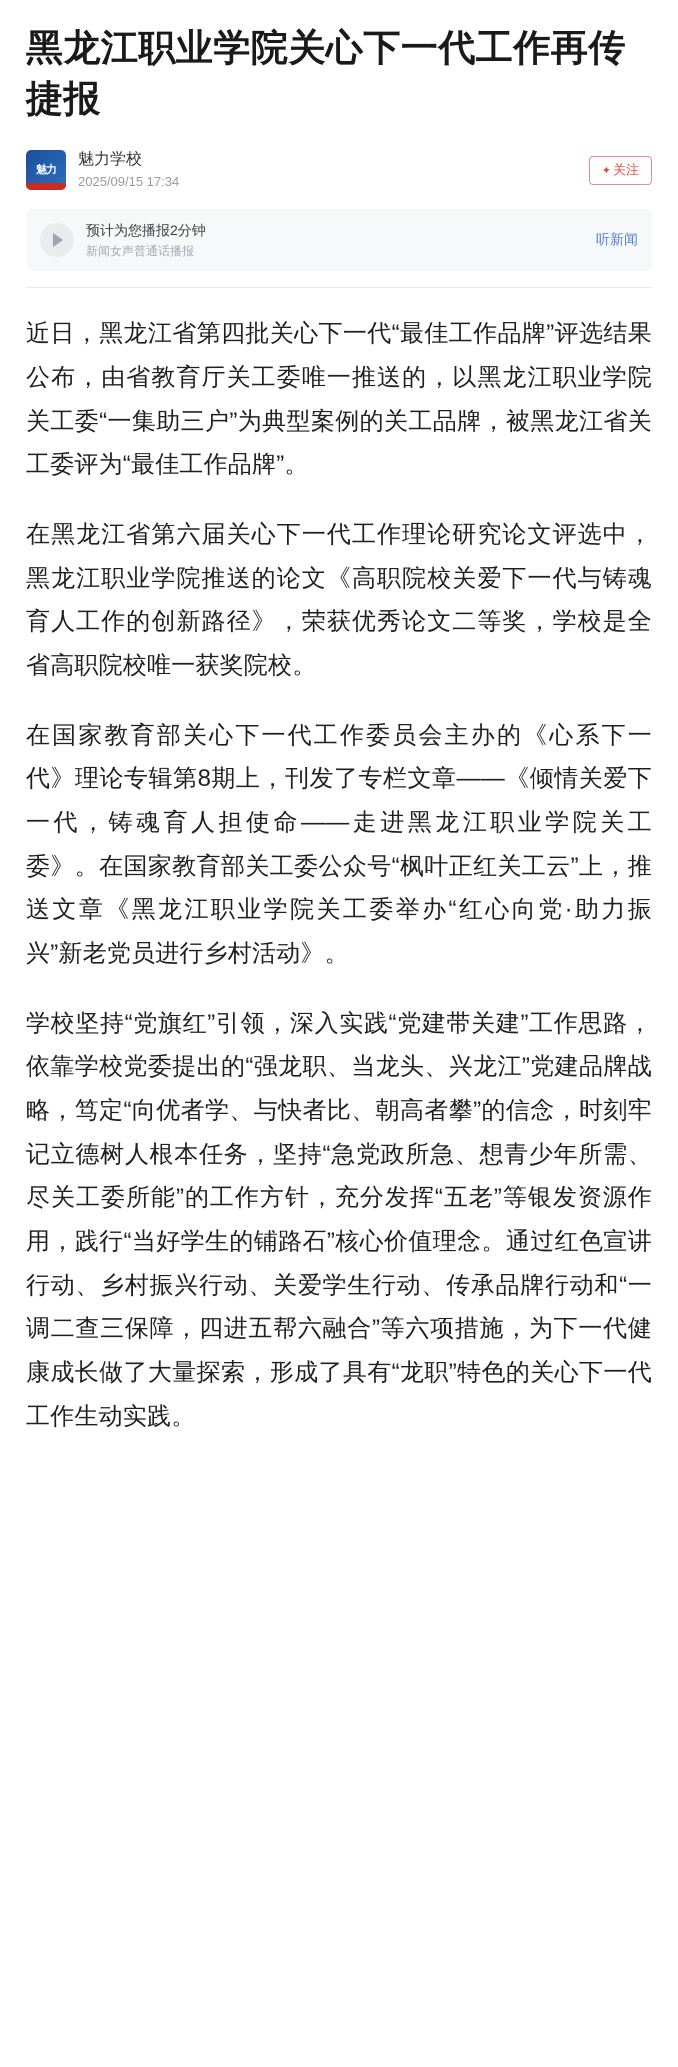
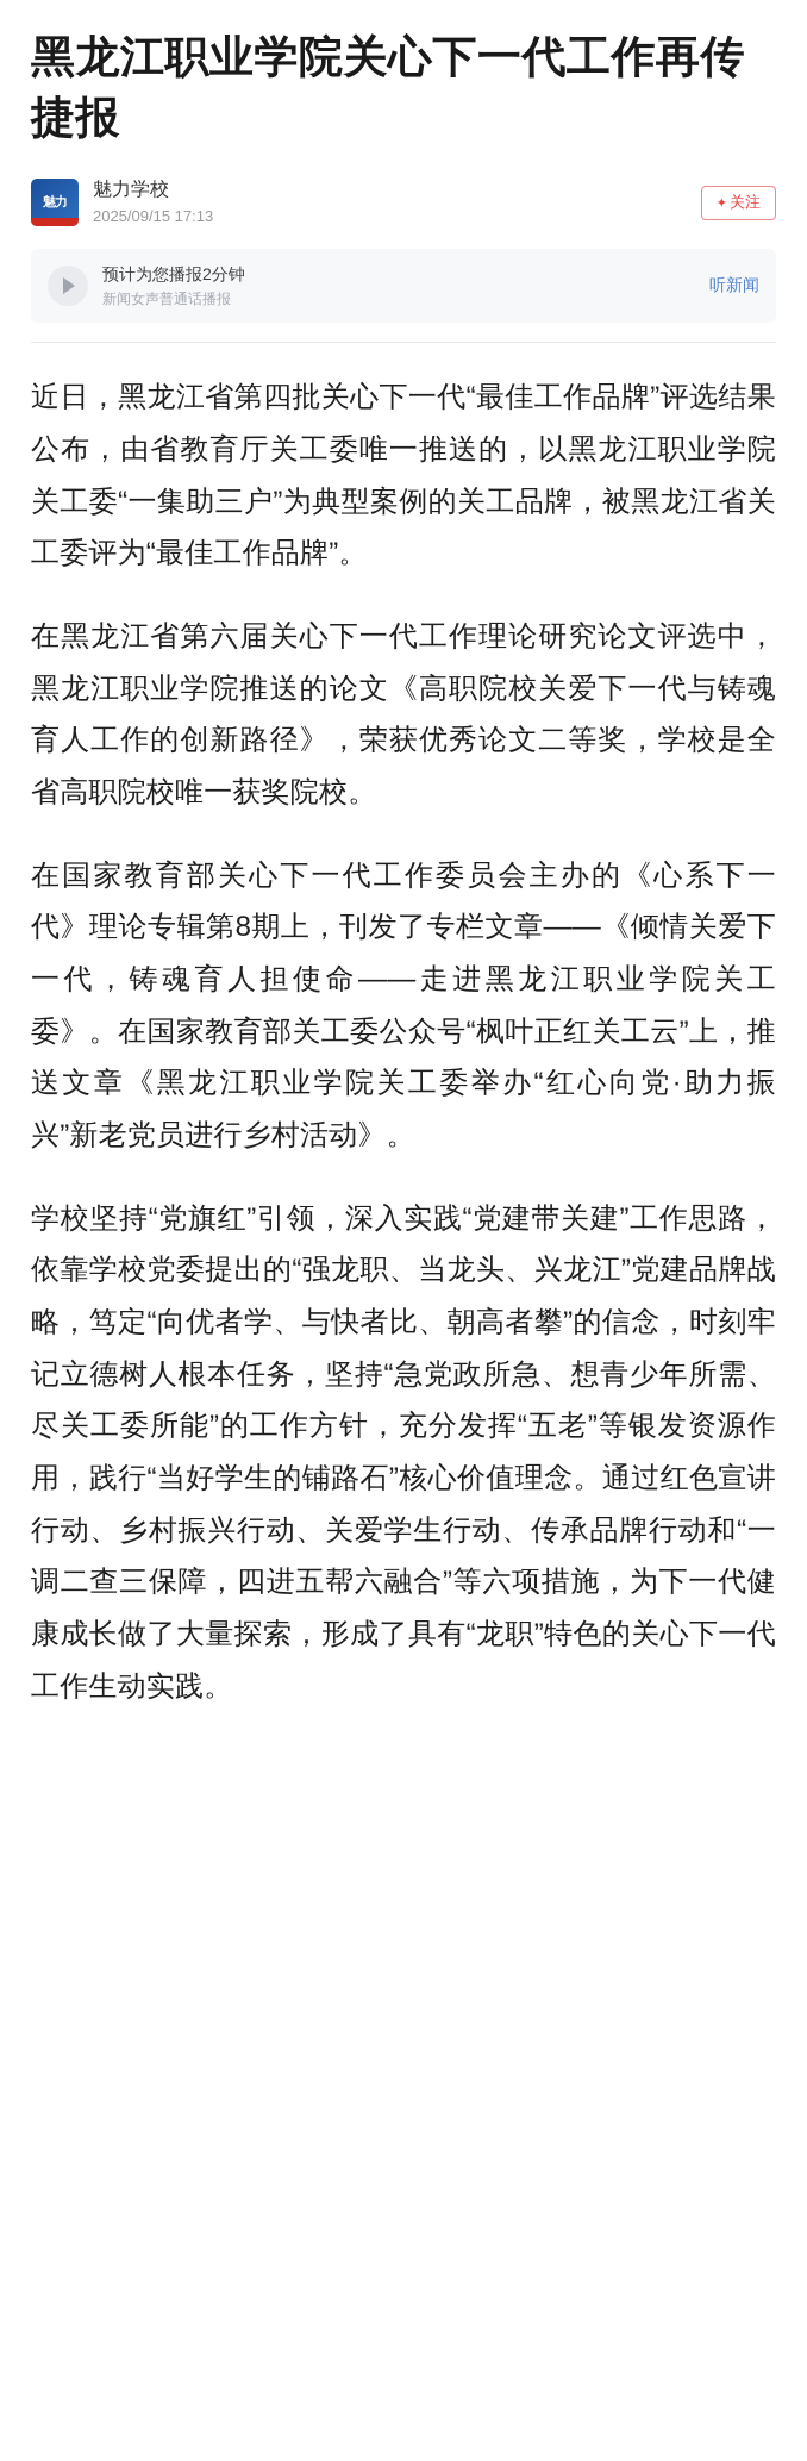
  黑龙江职业学院关心下一代工作再传捷报
  魅力
  魅力学校
- 2025/09/15 17:34
+ 2025/09/15 17:13
  ✦ 关注
  预计为您播报2分钟
  新闻女声普通话播报
  听新闻
  近日，黑龙江省第四批关心下一代“最佳工作品牌”评选结果公布，由省教育厅关工委唯一推送的，以黑龙江职业学院关工委“一集助三户”为典型案例的关工品牌，被黑龙江省关工委评为“最佳工作品牌”。
  在黑龙江省第六届关心下一代工作理论研究论文评选中，黑龙江职业学院推送的论文《高职院校关爱下一代与铸魂育人工作的创新路径》，荣获优秀论文二等奖，学校是全省高职院校唯一获奖院校。
  在国家教育部关心下一代工作委员会主办的《心系下一代》理论专辑第8期上，刊发了专栏文章——《倾情关爱下一代，铸魂育人担使命——走进黑龙江职业学院关工委》。在国家教育部关工委公众号“枫叶正红关工云”上，推送文章《黑龙江职业学院关工委举办“红心向党·助力振兴”新老党员进行乡村活动》。
  学校坚持“党旗红”引领，深入实践“党建带关建”工作思路，依靠学校党委提出的“强龙职、当龙头、兴龙江”党建品牌战略，笃定“向优者学、与快者比、朝高者攀”的信念，时刻牢记立德树人根本任务，坚持“急党政所急、想青少年所需、尽关工委所能”的工作方针，充分发挥“五老”等银发资源作用，践行“当好学生的铺路石”核心价值理念。通过红色宣讲行动、乡村振兴行动、关爱学生行动、传承品牌行动和“一调二查三保障，四进五帮六融合”等六项措施，为下一代健康成长做了大量探索，形成了具有“龙职”特色的关心下一代工作生动实践。
